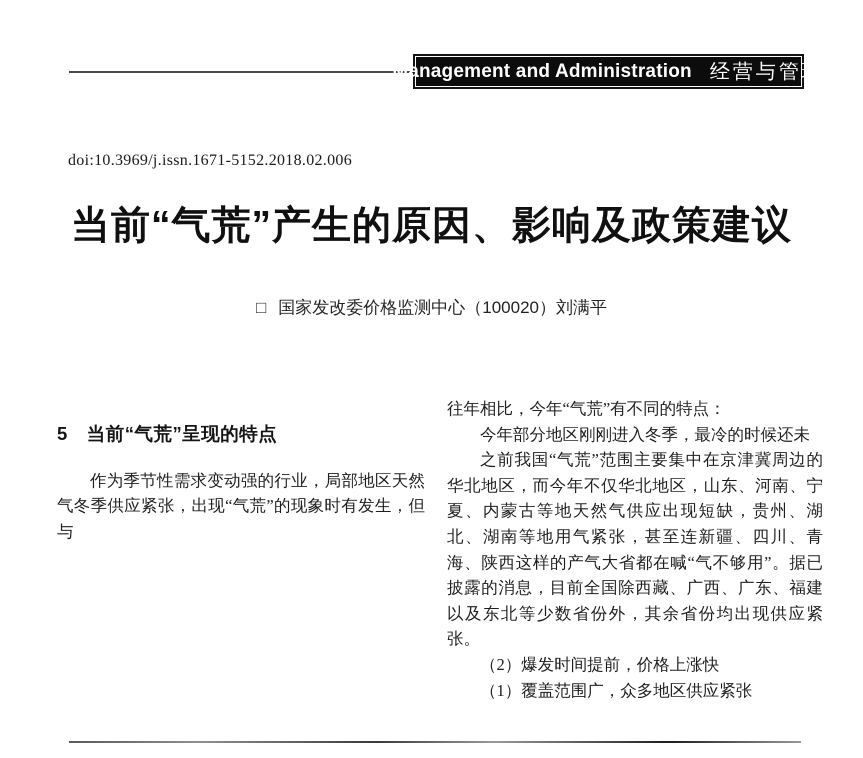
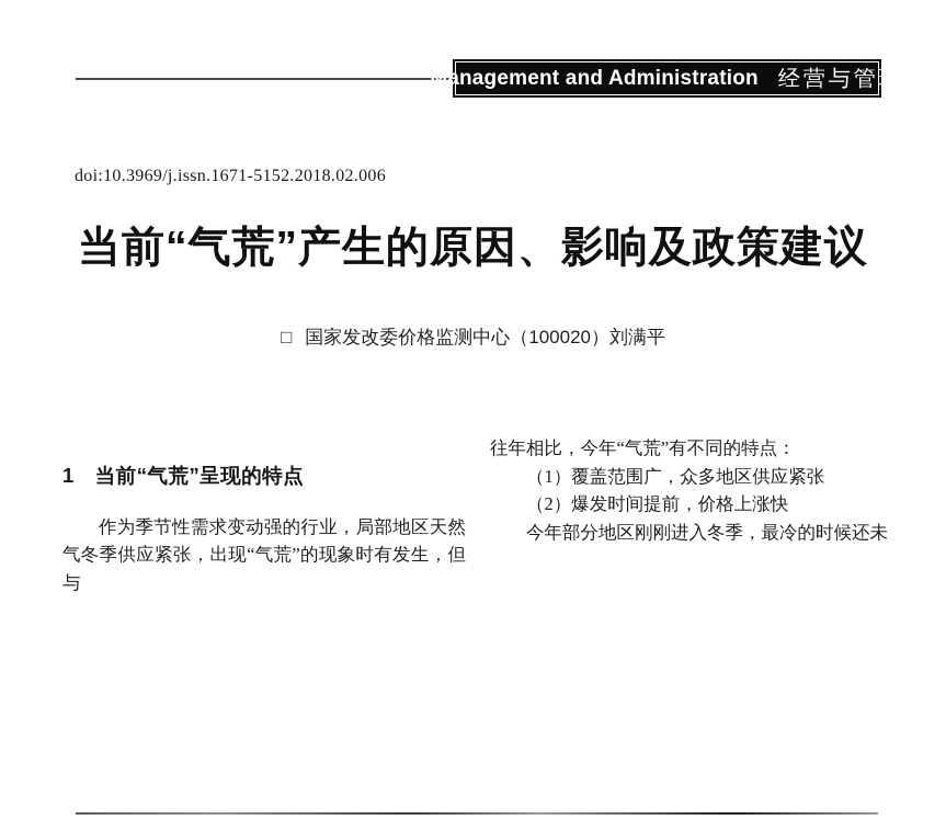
  Management and Administration
  经营与管理
  doi:10.3969/j.issn.1671-5152.2018.02.006
  当前“气荒”产生的原因、影响及政策建议
  □ 国家发改委价格监测中心（100020）刘满平
- 5 当前“气荒”呈现的特点
+ 1 当前“气荒”呈现的特点
  作为季节性需求变动强的行业，局部地区天然气冬季供应紧张，出现“气荒”的现象时有发生，但与
  往年相比，今年“气荒”有不同的特点：
- 今年部分地区刚刚进入冬季，最冷的时候还未
+ （1）覆盖范围广，众多地区供应紧张
- 之前我国“气荒”范围主要集中在京津冀周边的华北地区，而今年不仅华北地区，山东、河南、宁夏、内蒙古等地天然气供应出现短缺，贵州、湖北、湖南等地用气紧张，甚至连新疆、四川、青海、陕西这样的产气大省都在喊“气不够用”。据已披露的消息，目前全国除西藏、广西、广东、福建以及东北等少数省份外，其余省份均出现供应紧张。
  （2）爆发时间提前，价格上涨快
- （1）覆盖范围广，众多地区供应紧张
+ 今年部分地区刚刚进入冬季，最冷的时候还未
